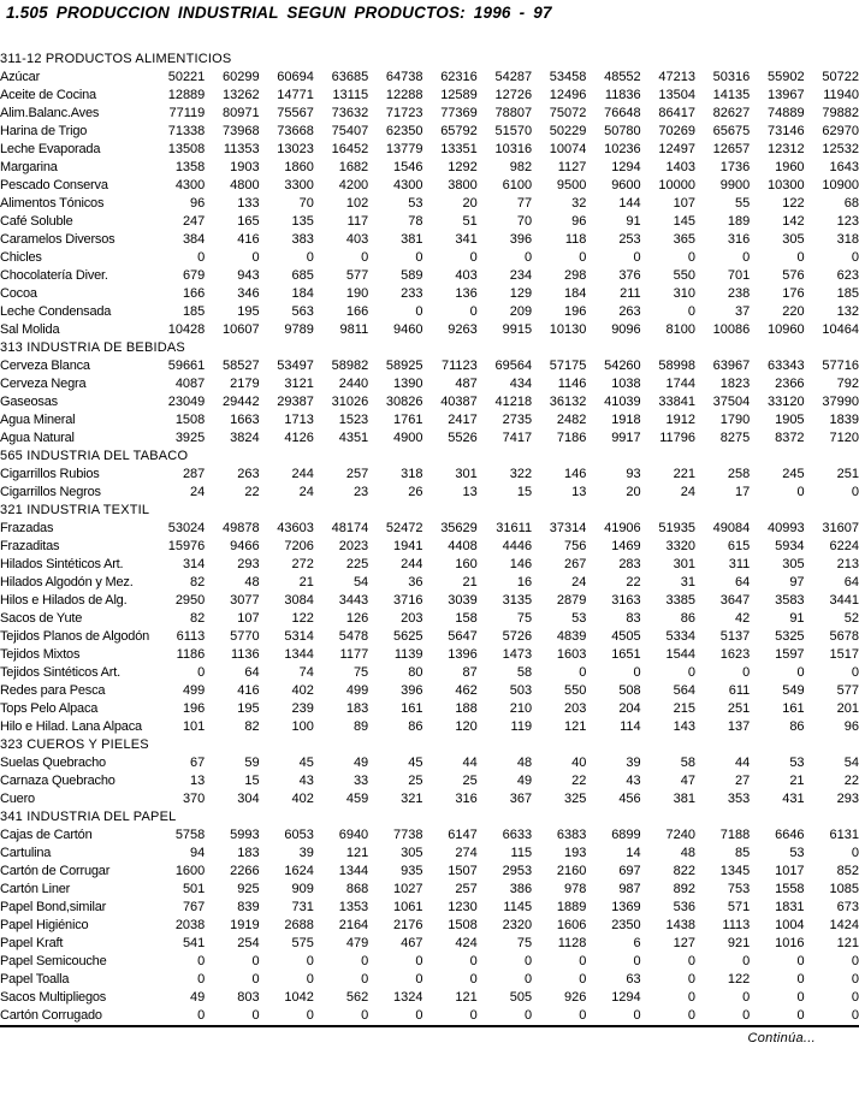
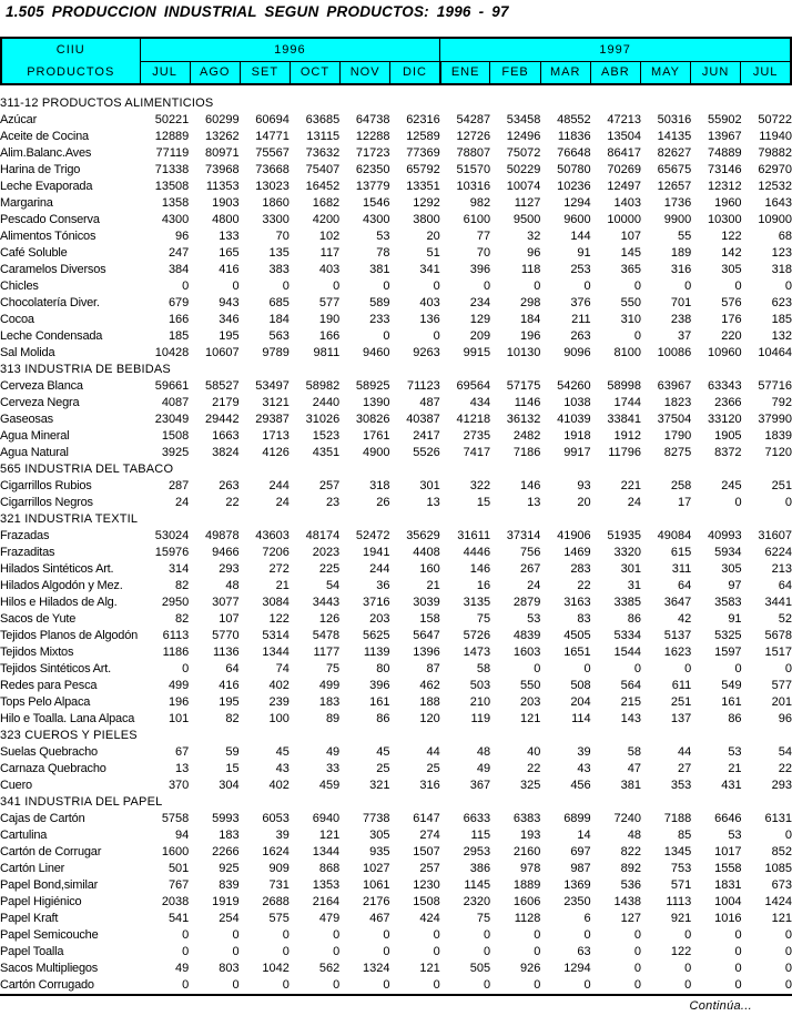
  1.505 PRODUCCION INDUSTRIAL SEGUN PRODUCTOS: 1996 - 97
+ CIIU PRODUCTOS	1996	1997
+ JUL	AGO	SET	OCT	NOV	DIC	ENE	FEB	MAR	ABR	MAY	JUN	JUL
  311-12 PRODUCTOS ALIMENTICIOS
  Azúcar	50221	60299	60694	63685	64738	62316	54287	53458	48552	47213	50316	55902	50722
  Aceite de Cocina	12889	13262	14771	13115	12288	12589	12726	12496	11836	13504	14135	13967	11940
  Alim.Balanc.Aves	77119	80971	75567	73632	71723	77369	78807	75072	76648	86417	82627	74889	79882
  Harina de Trigo	71338	73968	73668	75407	62350	65792	51570	50229	50780	70269	65675	73146	62970
  Leche Evaporada	13508	11353	13023	16452	13779	13351	10316	10074	10236	12497	12657	12312	12532
  Margarina	1358	1903	1860	1682	1546	1292	982	1127	1294	1403	1736	1960	1643
  Pescado Conserva	4300	4800	3300	4200	4300	3800	6100	9500	9600	10000	9900	10300	10900
  Alimentos Tónicos	96	133	70	102	53	20	77	32	144	107	55	122	68
  Café Soluble	247	165	135	117	78	51	70	96	91	145	189	142	123
  Caramelos Diversos	384	416	383	403	381	341	396	118	253	365	316	305	318
  Chicles	0	0	0	0	0	0	0	0	0	0	0	0	0
  Chocolatería Diver.	679	943	685	577	589	403	234	298	376	550	701	576	623
  Cocoa	166	346	184	190	233	136	129	184	211	310	238	176	185
  Leche Condensada	185	195	563	166	0	0	209	196	263	0	37	220	132
  Sal Molida	10428	10607	9789	9811	9460	9263	9915	10130	9096	8100	10086	10960	10464
  313 INDUSTRIA DE BEBIDAS
  Cerveza Blanca	59661	58527	53497	58982	58925	71123	69564	57175	54260	58998	63967	63343	57716
  Cerveza Negra	4087	2179	3121	2440	1390	487	434	1146	1038	1744	1823	2366	792
  Gaseosas	23049	29442	29387	31026	30826	40387	41218	36132	41039	33841	37504	33120	37990
  Agua Mineral	1508	1663	1713	1523	1761	2417	2735	2482	1918	1912	1790	1905	1839
  Agua Natural	3925	3824	4126	4351	4900	5526	7417	7186	9917	11796	8275	8372	7120
  565 INDUSTRIA DEL TABACO
  Cigarrillos Rubios	287	263	244	257	318	301	322	146	93	221	258	245	251
  Cigarrillos Negros	24	22	24	23	26	13	15	13	20	24	17	0	0
  321 INDUSTRIA TEXTIL
  Frazadas	53024	49878	43603	48174	52472	35629	31611	37314	41906	51935	49084	40993	31607
  Frazaditas	15976	9466	7206	2023	1941	4408	4446	756	1469	3320	615	5934	6224
  Hilados Sintéticos Art.	314	293	272	225	244	160	146	267	283	301	311	305	213
  Hilados Algodón y Mez.	82	48	21	54	36	21	16	24	22	31	64	97	64
  Hilos e Hilados de Alg.	2950	3077	3084	3443	3716	3039	3135	2879	3163	3385	3647	3583	3441
  Sacos de Yute	82	107	122	126	203	158	75	53	83	86	42	91	52
  Tejidos Planos de Algodón	6113	5770	5314	5478	5625	5647	5726	4839	4505	5334	5137	5325	5678
  Tejidos Mixtos	1186	1136	1344	1177	1139	1396	1473	1603	1651	1544	1623	1597	1517
  Tejidos Sintéticos Art.	0	64	74	75	80	87	58	0	0	0	0	0	0
  Redes para Pesca	499	416	402	499	396	462	503	550	508	564	611	549	577
  Tops Pelo Alpaca	196	195	239	183	161	188	210	203	204	215	251	161	201
- Hilo e Hilad. Lana Alpaca	101	82	100	89	86	120	119	121	114	143	137	86	96
+ Hilo e Toalla. Lana Alpaca	101	82	100	89	86	120	119	121	114	143	137	86	96
  323 CUEROS Y PIELES
  Suelas Quebracho	67	59	45	49	45	44	48	40	39	58	44	53	54
  Carnaza Quebracho	13	15	43	33	25	25	49	22	43	47	27	21	22
  Cuero	370	304	402	459	321	316	367	325	456	381	353	431	293
  341 INDUSTRIA DEL PAPEL
  Cajas de Cartón	5758	5993	6053	6940	7738	6147	6633	6383	6899	7240	7188	6646	6131
  Cartulina	94	183	39	121	305	274	115	193	14	48	85	53	0
  Cartón de Corrugar	1600	2266	1624	1344	935	1507	2953	2160	697	822	1345	1017	852
  Cartón Liner	501	925	909	868	1027	257	386	978	987	892	753	1558	1085
  Papel Bond,similar	767	839	731	1353	1061	1230	1145	1889	1369	536	571	1831	673
  Papel Higiénico	2038	1919	2688	2164	2176	1508	2320	1606	2350	1438	1113	1004	1424
  Papel Kraft	541	254	575	479	467	424	75	1128	6	127	921	1016	121
  Papel Semicouche	0	0	0	0	0	0	0	0	0	0	0	0	0
  Papel Toalla	0	0	0	0	0	0	0	0	63	0	122	0	0
  Sacos Multipliegos	49	803	1042	562	1324	121	505	926	1294	0	0	0	0
  Cartón Corrugado	0	0	0	0	0	0	0	0	0	0	0	0	0
  Continúa...
